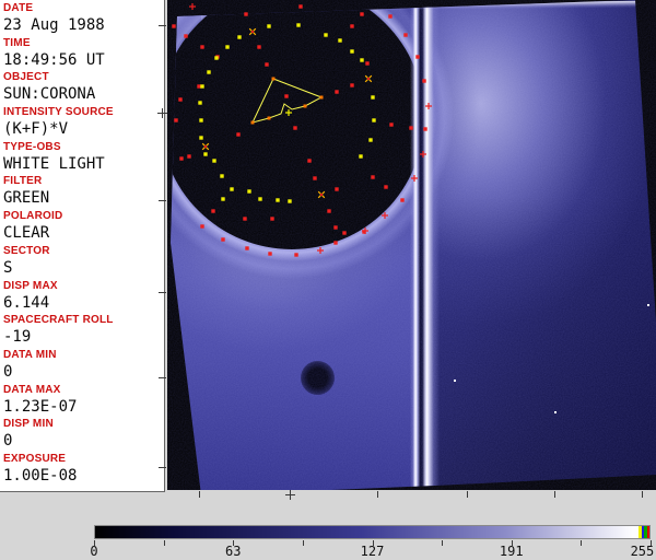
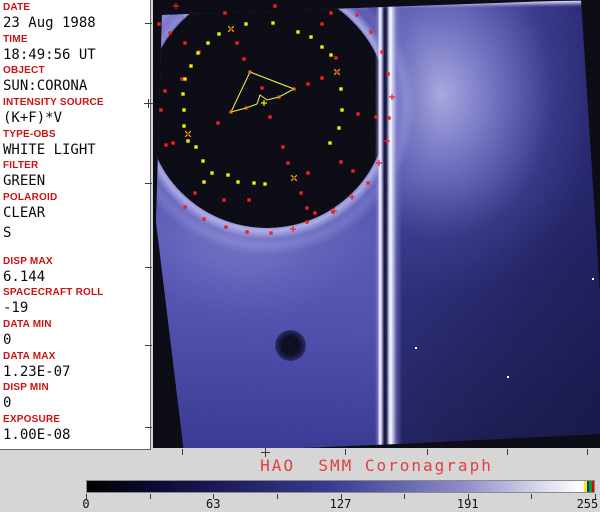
  DATE
  23 Aug 1988
  TIME
  18:49:56 UT
  OBJECT
  SUN:CORONA
  INTENSITY SOURCE
  (K+F)*V
  TYPE-OBS
  WHITE LIGHT
  FILTER
  GREEN
  POLAROID
  CLEAR
- SECTOR
  S
  DISP MAX
  6.144
  SPACECRAFT ROLL
  -19
  DATA MIN
  0
  DATA MAX
  1.23E-07
  DISP MIN
  0
  EXPOSURE
  1.00E-08
+ HAO SMM Coronagraph
  0
  63
  127
  191
  255
